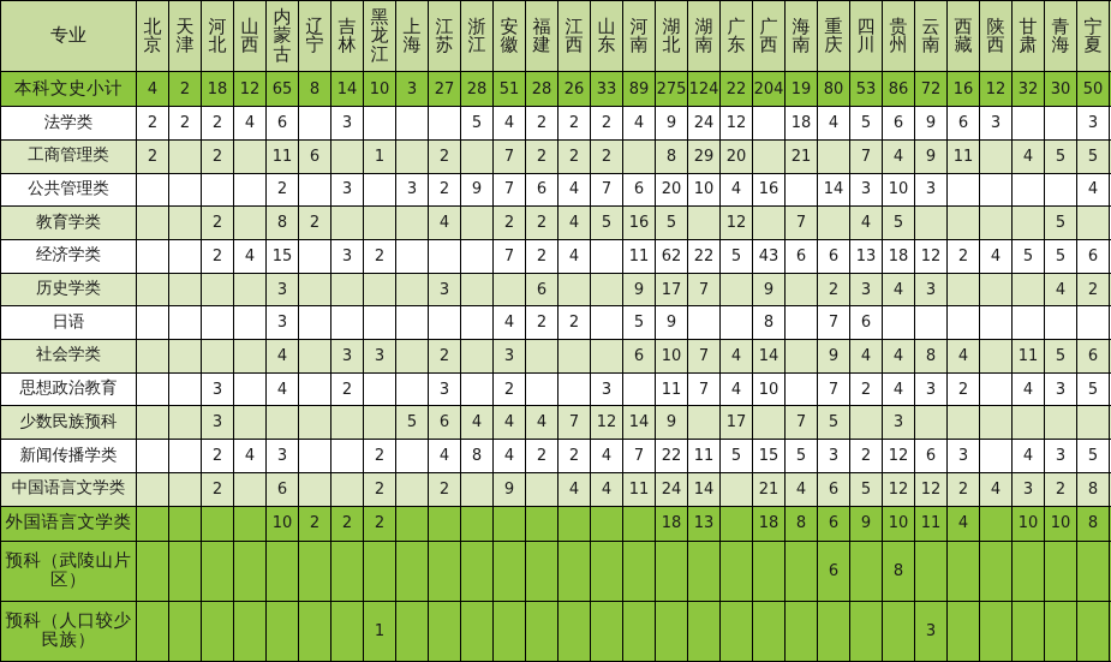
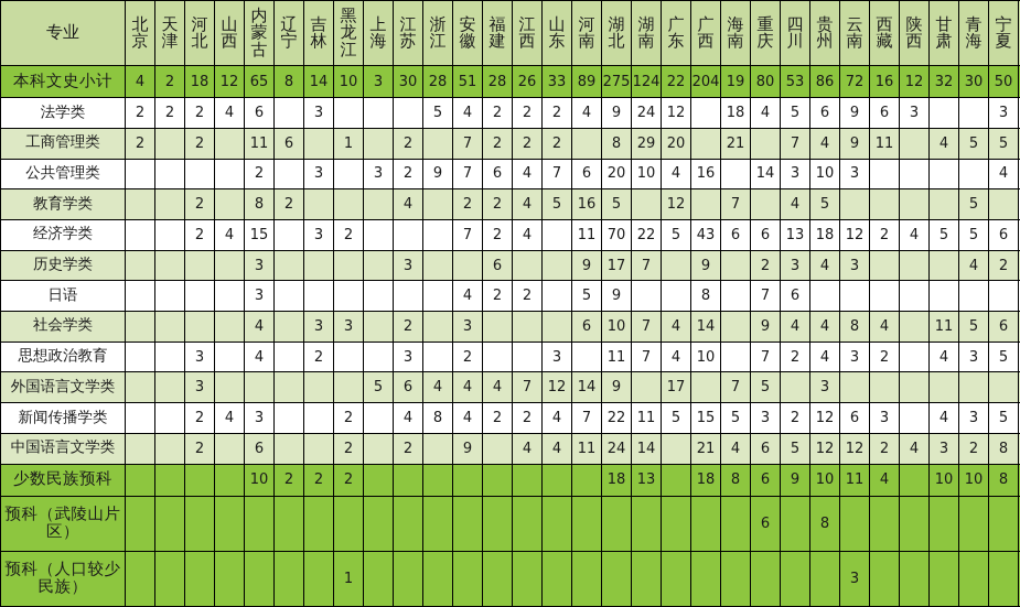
  专业	北京	天津	河北	山西	内蒙古	辽宁	吉林	黑龙江	上海	江苏	浙江	安徽	福建	江西	山东	河南	湖北	湖南	广东	广西	海南	重庆	四川	贵州	云南	西藏	陕西	甘肃	青海	宁夏
- 本科文史小计	4	2	18	12	65	8	14	10	3	27	28	51	28	26	33	89	275	124	22	204	19	80	53	86	72	16	12	32	30	50
+ 本科文史小计	4	2	18	12	65	8	14	10	3	30	28	51	28	26	33	89	275	124	22	204	19	80	53	86	72	16	12	32	30	50
  法学类	2	2	2	4	6		3				5	4	2	2	2	4	9	24	12		18	4	5	6	9	6	3			3
  工商管理类	2		2		11	6		1		2		7	2	2	2		8	29	20		21		7	4	9	11		4	5	5
  公共管理类					2		3		3	2	9	7	6	4	7	6	20	10	4	16		14	3	10	3					4
  教育学类			2		8	2				4		2	2	4	5	16	5		12		7		4	5					5
- 经济学类			2	4	15		3	2				7	2	4		11	62	22	5	43	6	6	13	18	12	2	4	5	5	6
+ 经济学类			2	4	15		3	2				7	2	4		11	70	22	5	43	6	6	13	18	12	2	4	5	5	6
  历史学类					3					3			6			9	17	7		9		2	3	4	3				4	2
  日语					3							4	2	2		5	9			8		7	6
  社会学类					4		3	3		2		3				6	10	7	4	14		9	4	4	8	4		11	5	6
  思想政治教育			3		4		2			3		2			3		11	7	4	10		7	2	4	3	2		4	3	5
- 少数民族预科			3						5	6	4	4	4	7	12	14	9		17		7	5		3
+ 外国语言文学类			3						5	6	4	4	4	7	12	14	9		17		7	5		3
  新闻传播学类			2	4	3			2		4	8	4	2	2	4	7	22	11	5	15	5	3	2	12	6	3		4	3	5
  中国语言文学类			2		6			2		2		9		4	4	11	24	14		21	4	6	5	12	12	2	4	3	2	8
- 外国语言文学类					10	2	2	2									18	13		18	8	6	9	10	11	4		10	10	8
+ 少数民族预科					10	2	2	2									18	13		18	8	6	9	10	11	4		10	10	8
  预科（武陵山片区）																						6		8
  预科（人口较少民族）								1																	3
